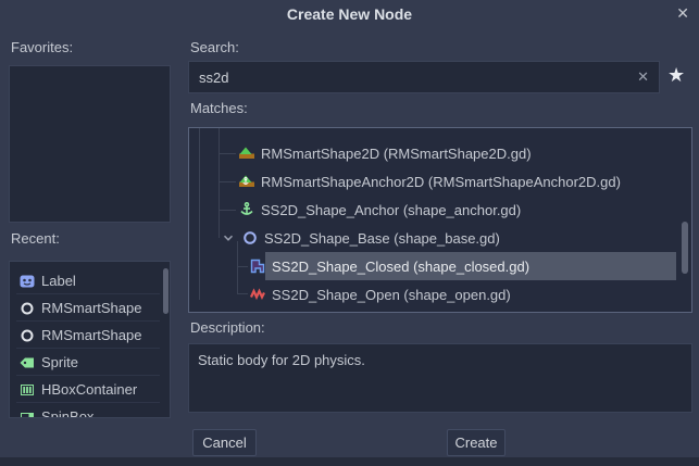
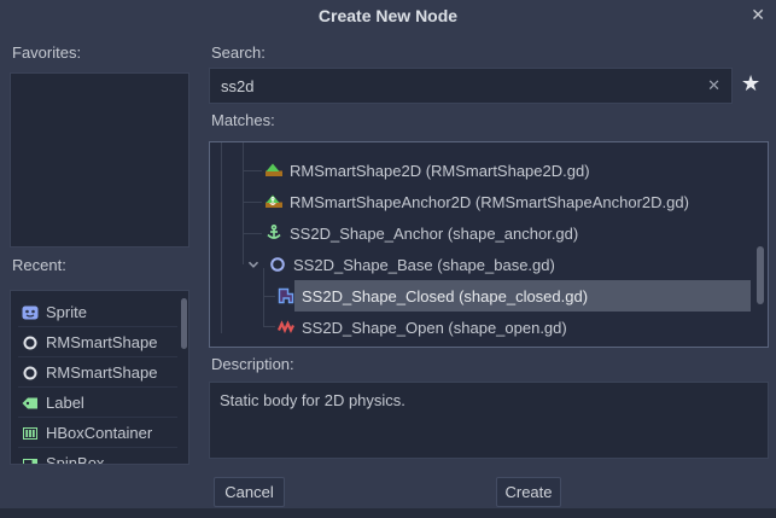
  Create New Node
  ✕
  Favorites:
  Recent:
- Label
+ Sprite
  RMSmartShape
  RMSmartShape
- Sprite
+ Label
  HBoxContainer
  SpinBox
  Search:
  ss2d
  ✕
  ★
  Matches:
  RMSmartShape2D (RMSmartShape2D.gd)
  RMSmartShapeAnchor2D (RMSmartShapeAnchor2D.gd)
  SS2D_Shape_Anchor (shape_anchor.gd)
  SS2D_Shape_Base (shape_base.gd)
  SS2D_Shape_Closed (shape_closed.gd)
  SS2D_Shape_Open (shape_open.gd)
  Description:
  Static body for 2D physics.
  Cancel
  Create
